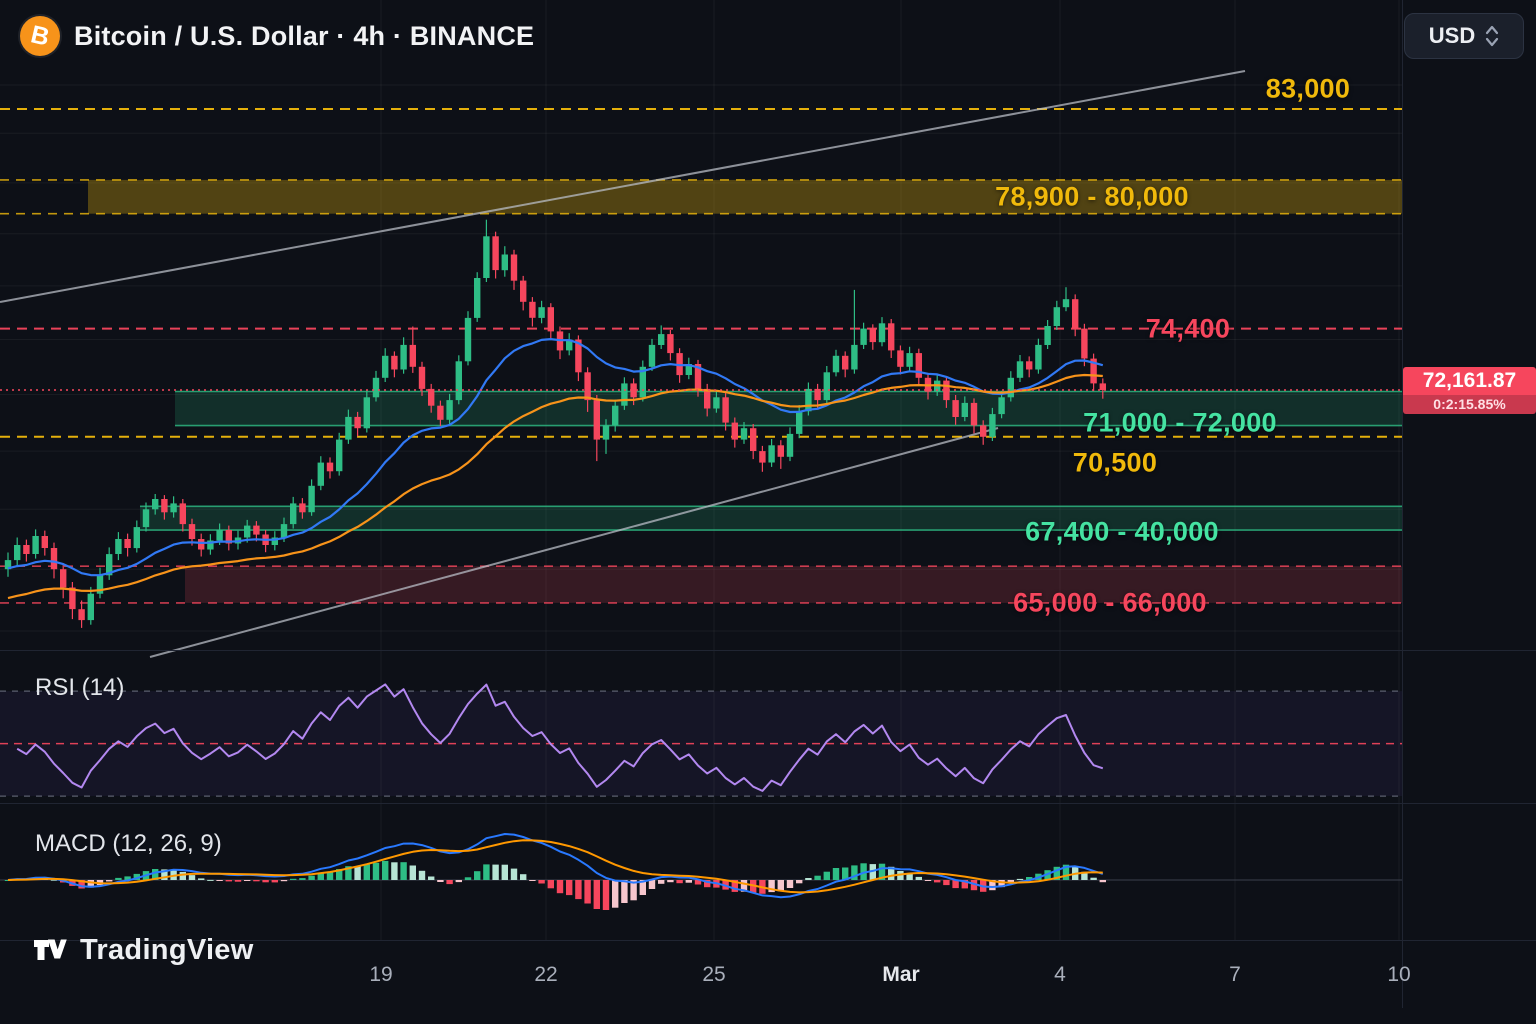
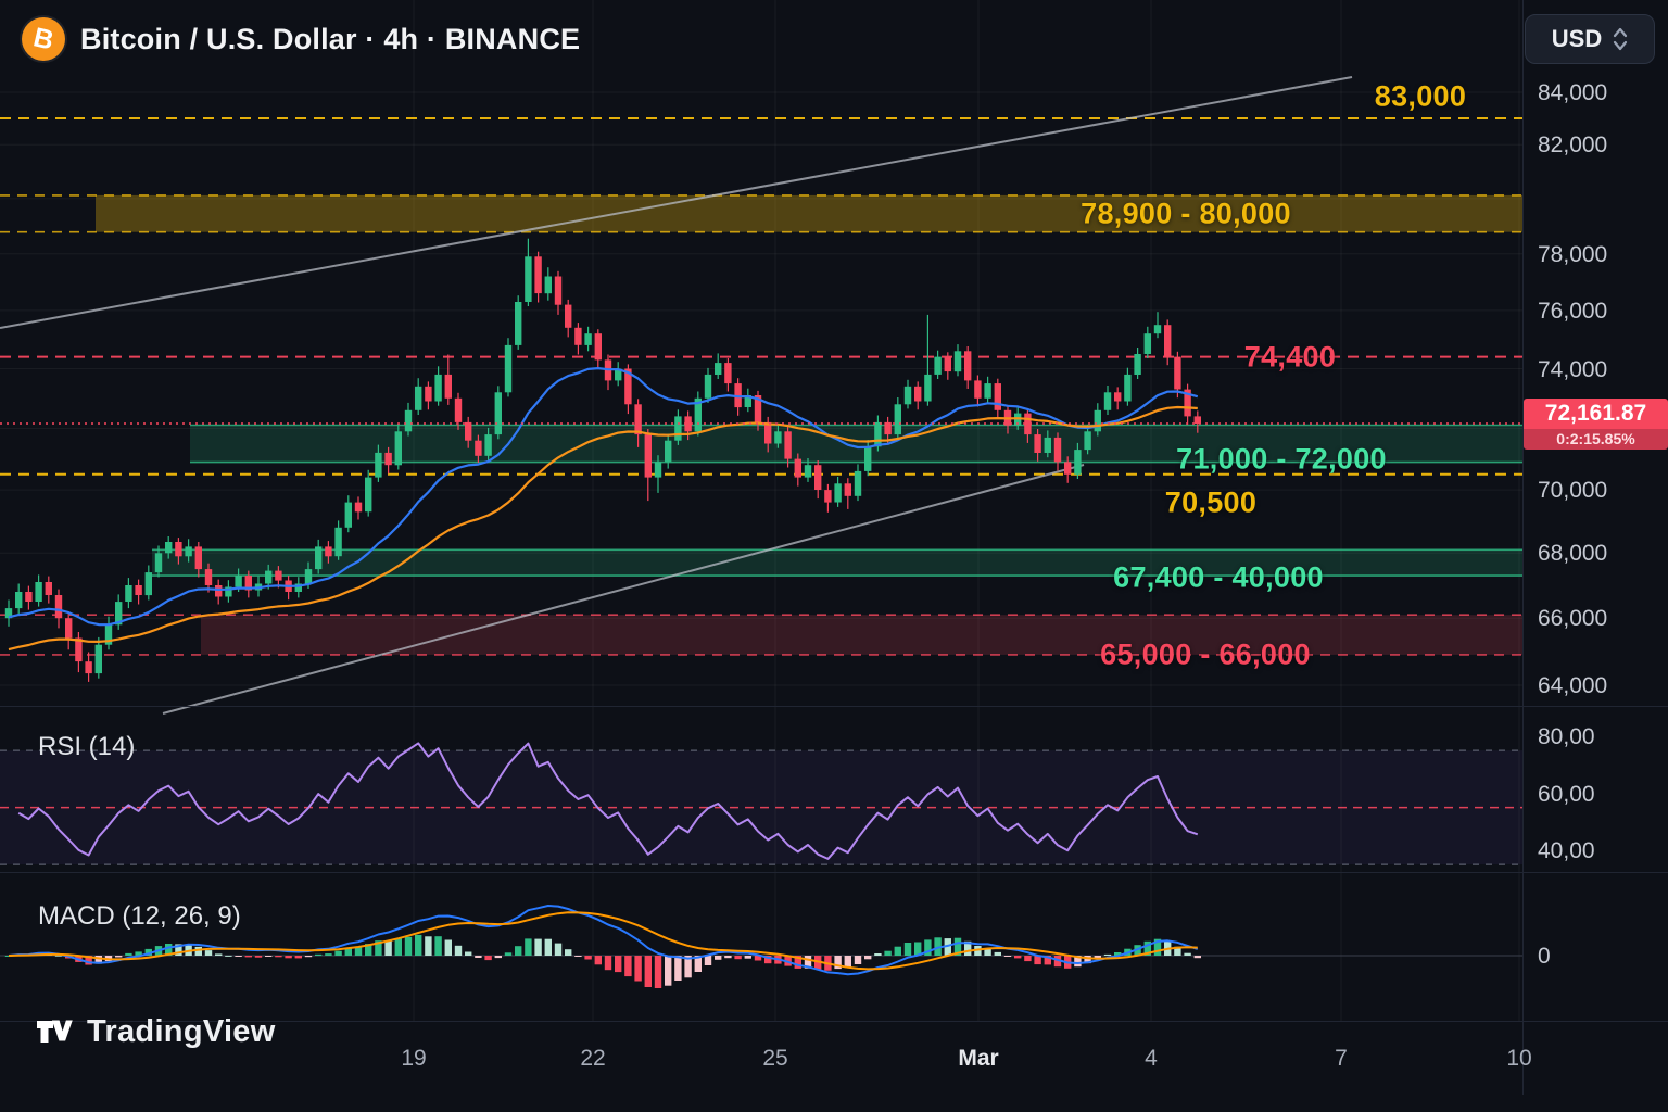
  83,000
  78,900 - 80,000
  74,400
  71,000 - 72,000
  70,500
  67,400 - 40,000
  65,000 - 66,000
  Bitcoin / U.S. Dollar · 4h · BINANCE
  USD
  RSI (14)
  MACD (12, 26, 9)
+ 84,000
+ 82,000
+ 78,000
+ 76,000
+ 74,000
+ 70,000
+ 68,000
+ 66,000
+ 64,000
+ 80,00
+ 60,00
+ 40,00
+ 0
  72,161.87
  0:2:15.85%
  19
  22
  25
  Mar
  4
  7
  10
  TradingView
